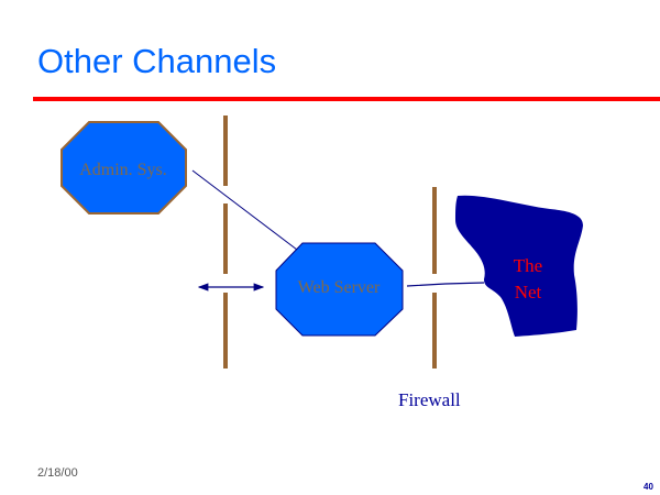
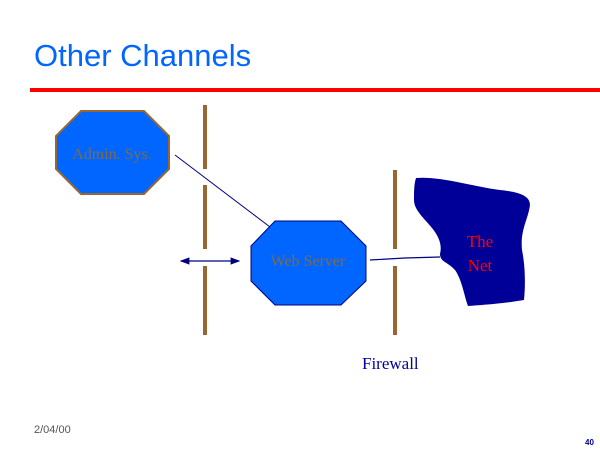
  Other Channels
  Admin. Sys.
  Web Server
  The
  Net
  Firewall
- 2/18/00
+ 2/04/00
  40
